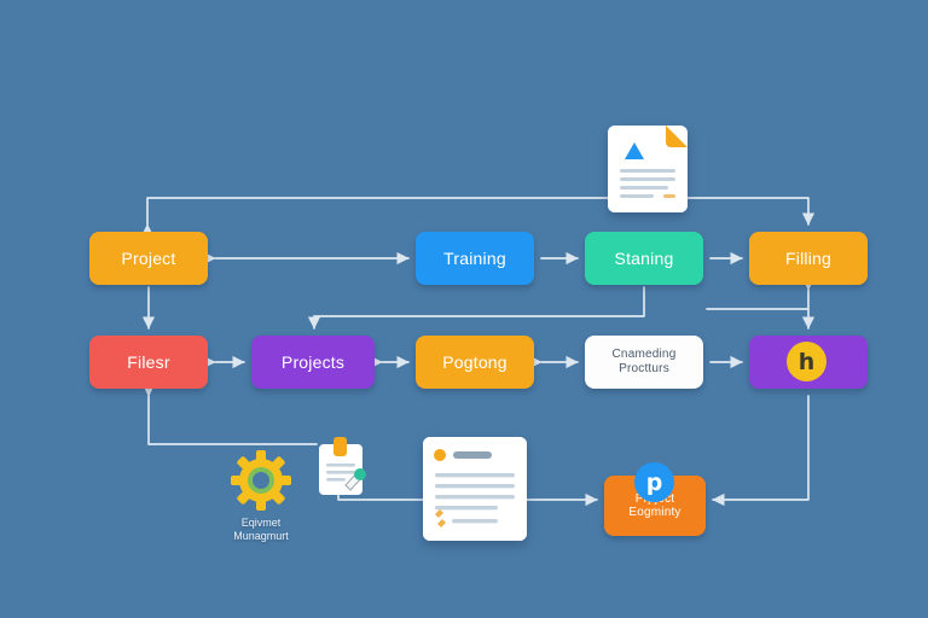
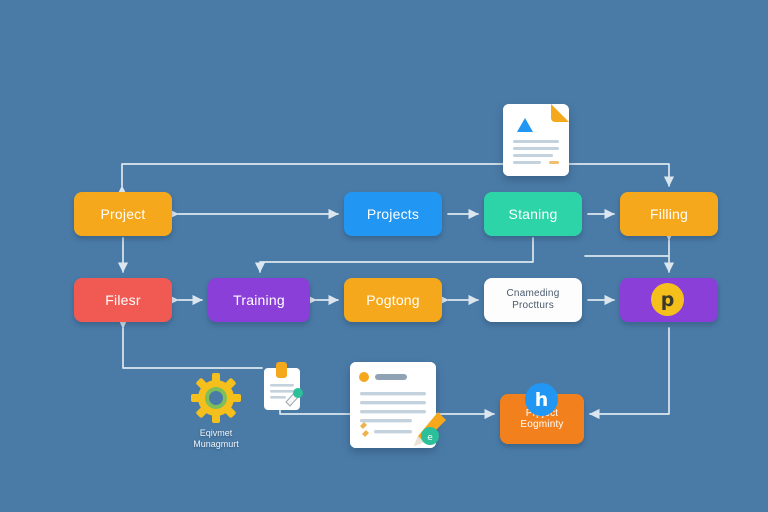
  Project
- Training
+ Projects
  Staning
  Filling
  Filesr
- Projects
+ Training
  Pogtong
  Cnameding Proctturs
- h
+ p
  Eqivmet Munagmurt
+ e
  Pct Eogminty
- p
+ h
